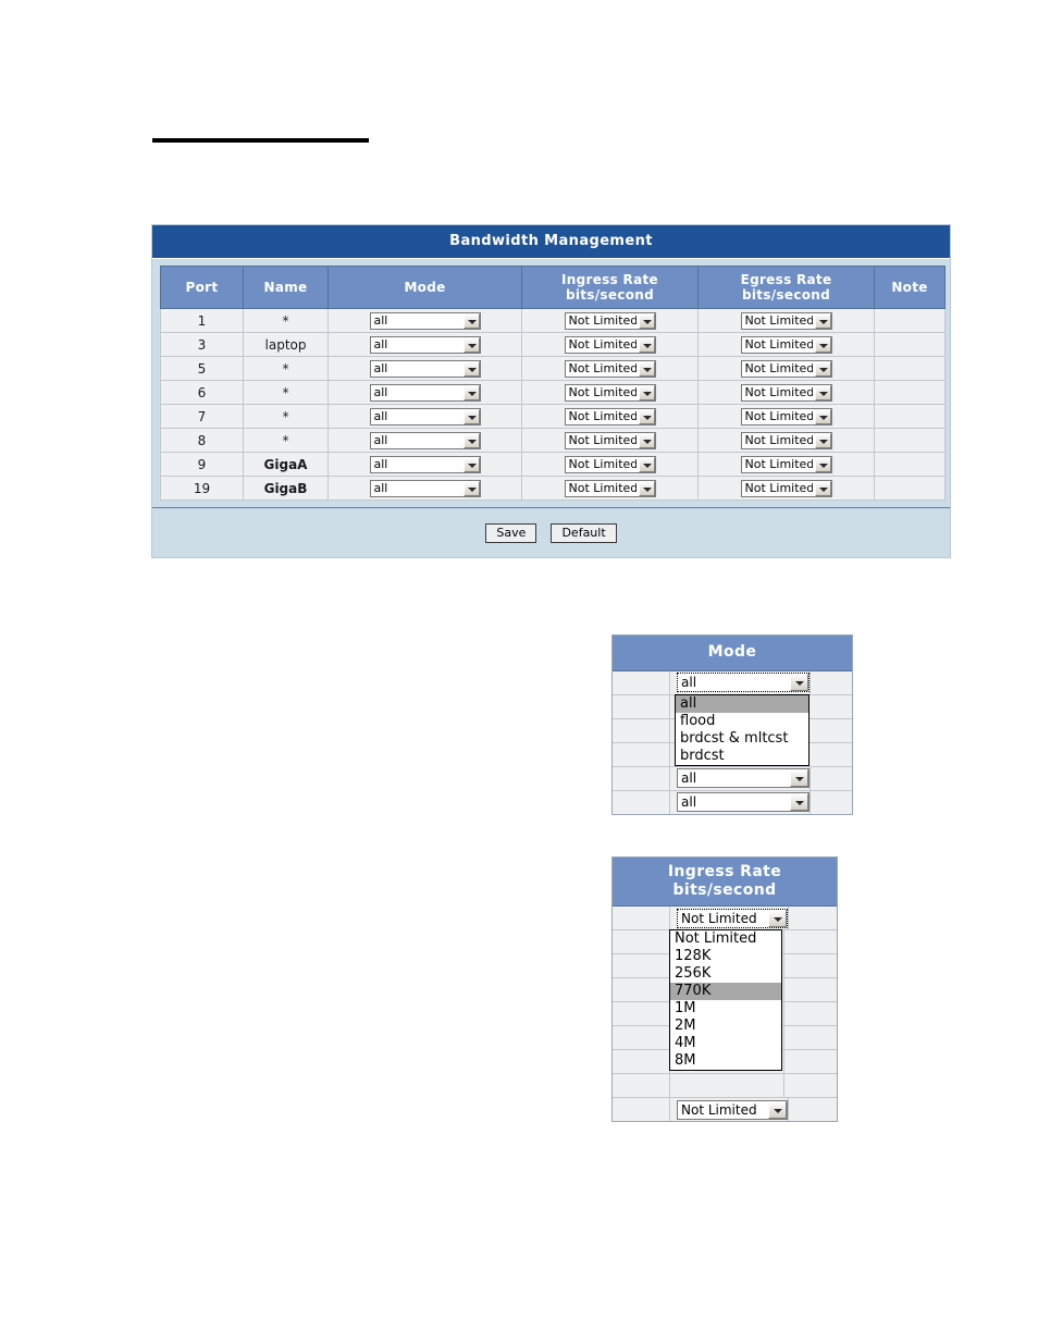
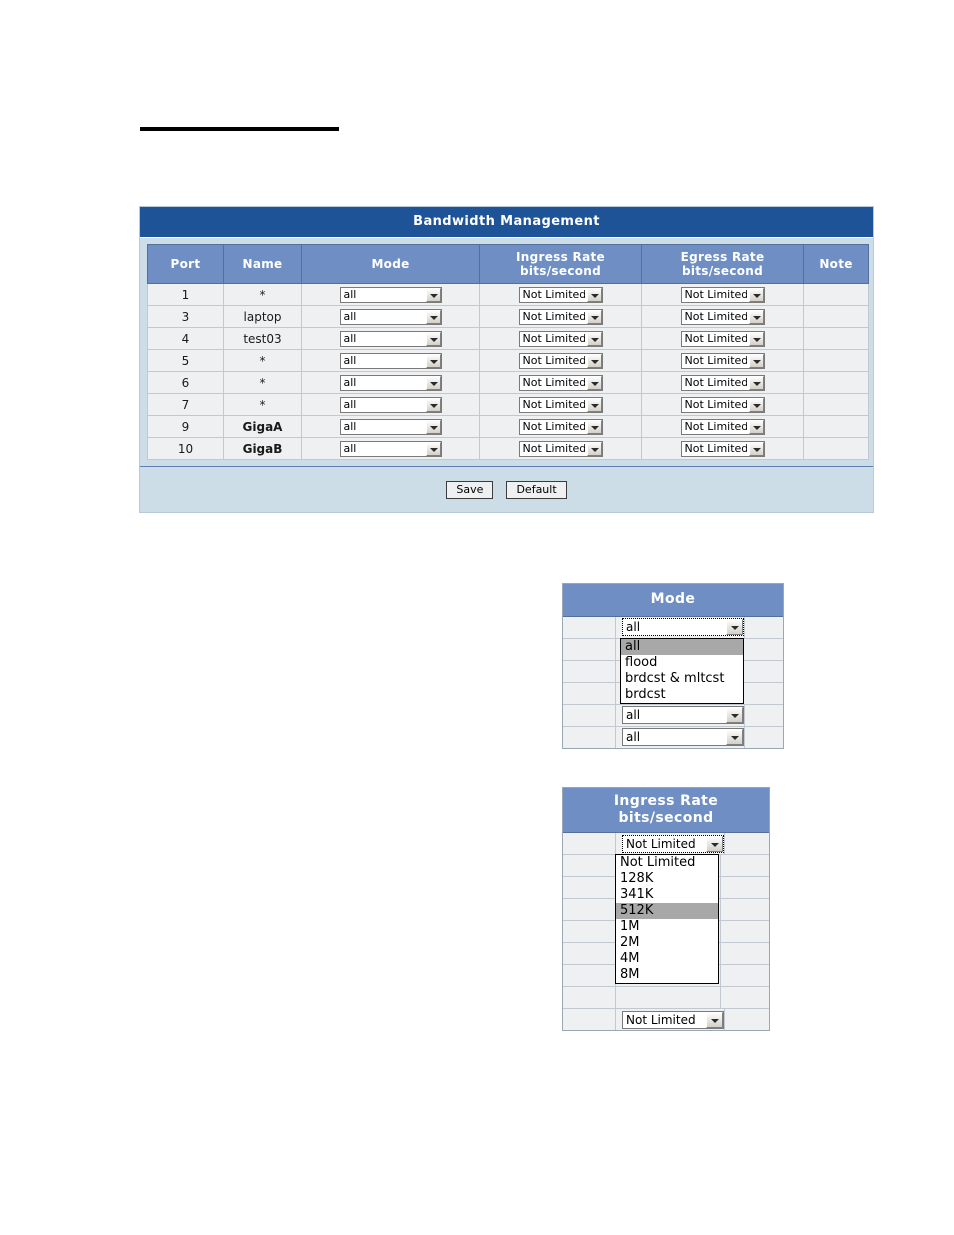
  Bandwidth Management
  Port	Name	Mode	Ingress Rate bits/second	Egress Rate bits/second	Note
  1	*	all	Not Limited	Not Limited
  3	laptop	all	Not Limited	Not Limited
+ 4	test03	all	Not Limited	Not Limited
  5	*	all	Not Limited	Not Limited
  6	*	all	Not Limited	Not Limited
  7	*	all	Not Limited	Not Limited
- 8	*	all	Not Limited	Not Limited
  9	GigaA	all	Not Limited	Not Limited
- 19	GigaB	all	Not Limited	Not Limited
+ 10	GigaB	all	Not Limited	Not Limited
  Save Default
  Mode
  all
  all
  all
  all
  flood
  brdcst & mltcst
  brdcst
  Ingress Rate
  bits/second
  Not Limited
  Not Limited
  Not Limited
  128K
- 256K
+ 341K
- 770K
+ 512K
  1M
  2M
  4M
  8M
